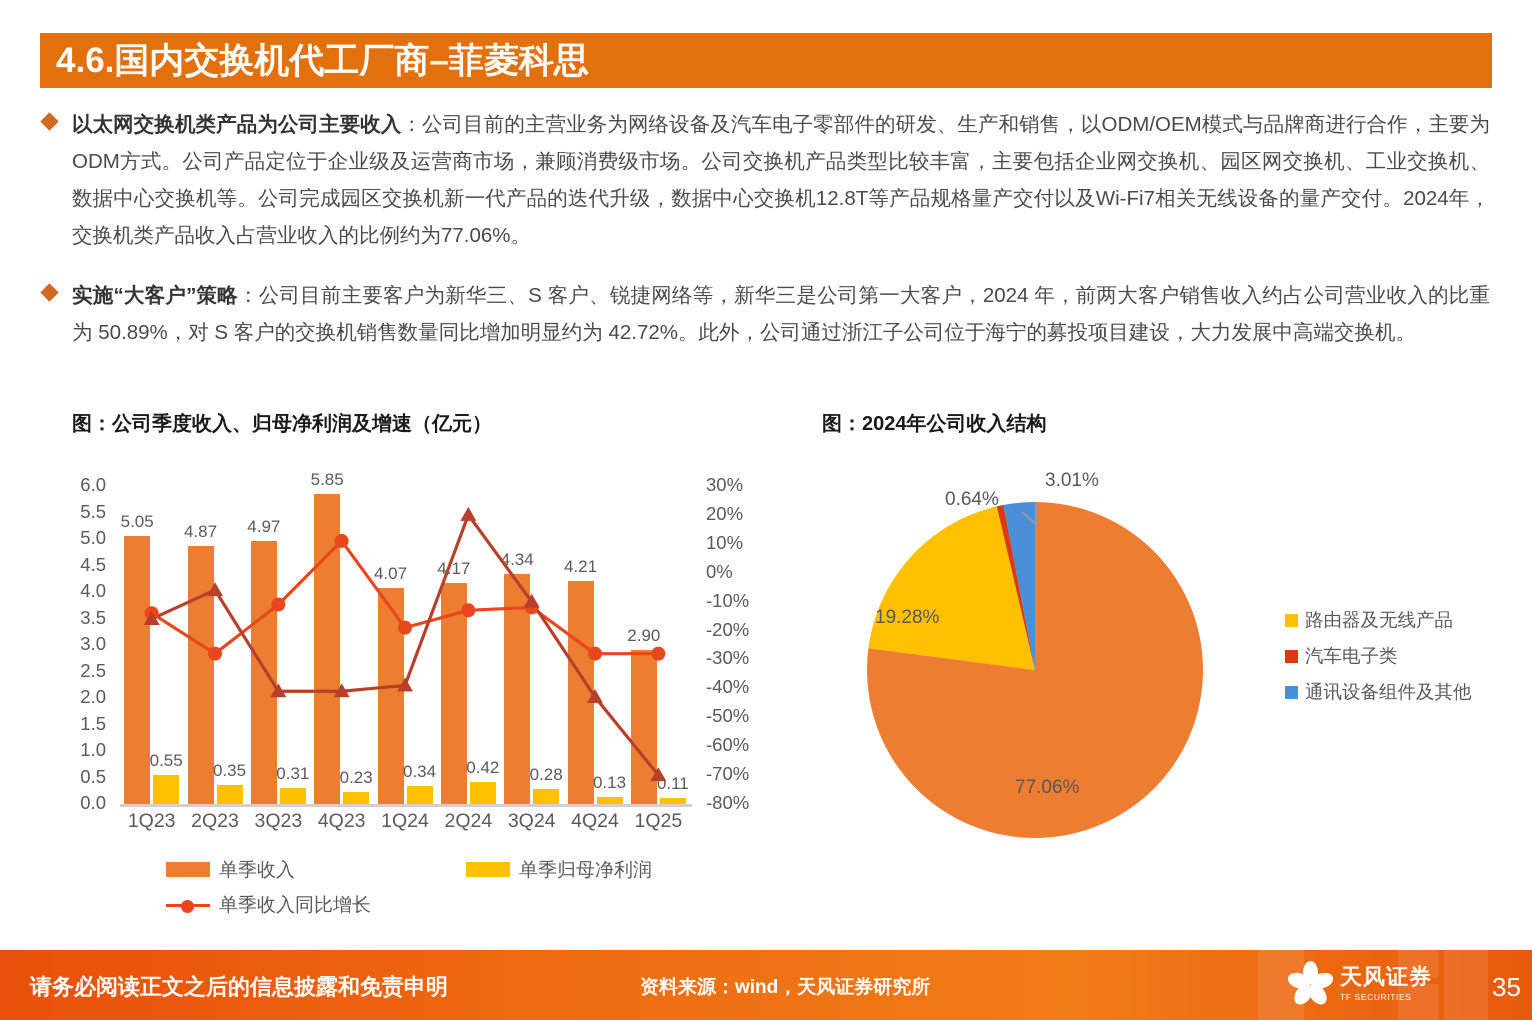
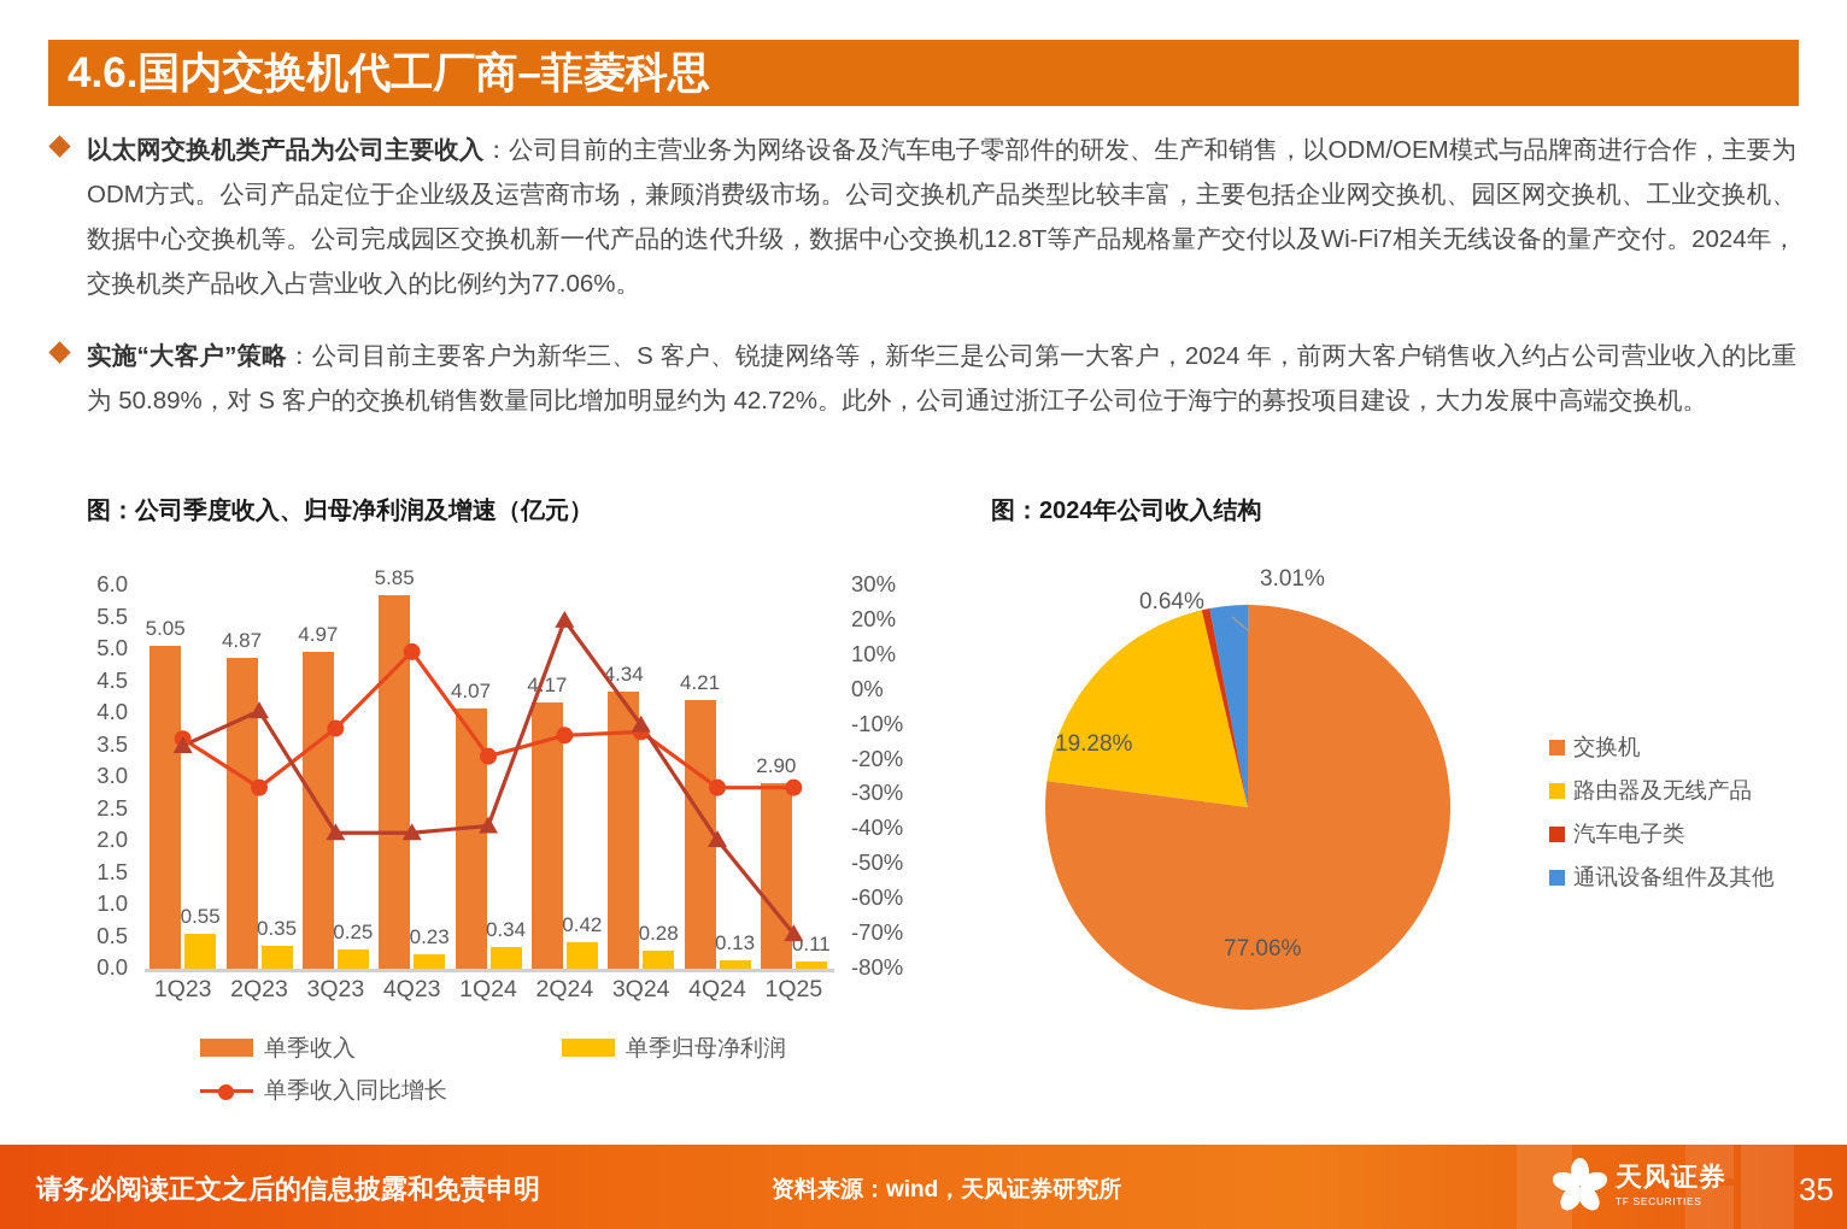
  4.6.国内交换机代工厂商–菲菱科思
  以太网交换机类产品为公司主要收入：公司目前的主营业务为网络设备及汽车电子零部件的研发、生产和销售，以ODM/OEM模式与品牌商进行合作，主要为ODM方式。公司产品定位于企业级及运营商市场，兼顾消费级市场。公司交换机产品类型比较丰富，主要包括企业网交换机、园区网交换机、工业交换机、数据中心交换机等。公司完成园区交换机新一代产品的迭代升级，数据中心交换机12.8T等产品规格量产交付以及Wi-Fi7相关无线设备的量产交付。2024年，交换机类产品收入占营业收入的比例约为77.06%。
  实施“大客户”策略：公司目前主要客户为新华三、S 客户、锐捷网络等，新华三是公司第一大客户，2024 年，前两大客户销售收入约占公司营业收入的比重为 50.89%，对 S 客户的交换机销售数量同比增加明显约为 42.72%。此外，公司通过浙江子公司位于海宁的募投项目建设，大力发展中高端交换机。
  图：公司季度收入、归母净利润及增速（亿元）
  图：2024年公司收入结构
  6.0
  5.5
  5.0
  4.5
  4.0
  3.5
  3.0
  2.5
  2.0
  1.5
  1.0
  0.5
  0.0
  30%
  20%
  10%
  0%
  -10%
  -20%
  -30%
  -40%
  -50%
  -60%
  -70%
  -80%
  5.05
  0.55
  4.87
  0.35
  4.97
- 0.31
+ 0.25
  5.85
  0.23
  4.07
  0.34
  417
  0.42
  4.34
  0.28
  4.21
  0.13
  2.90
  0.11
  1Q23
  2Q23
  3Q23
  4Q23
  1Q24
  2Q24
  3Q24
  4Q24
  1Q25
  单季收入
  单季归母净利润
  单季收入同比增长
  77.06%
  19.28%
  0.64%
  3.01%
+ 交换机
  路由器及无线产品
  汽车电子类
  通讯设备组件及其他
  请务必阅读正文之后的信息披露和免责申明
  资料来源：wind，天风证券研究所
  天风证券
  TF SECURITIES
  35
